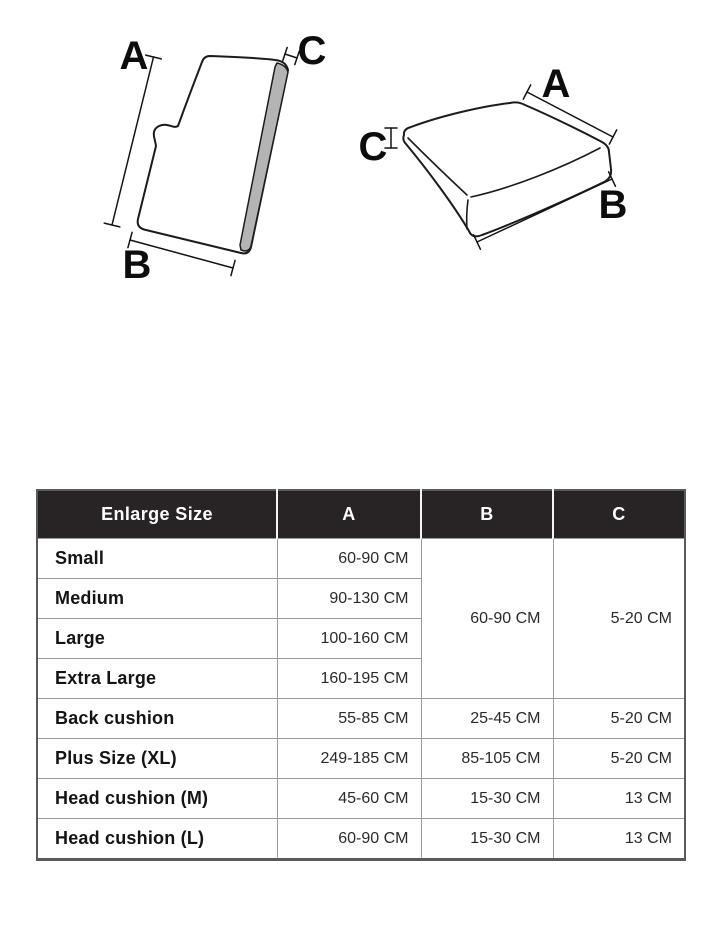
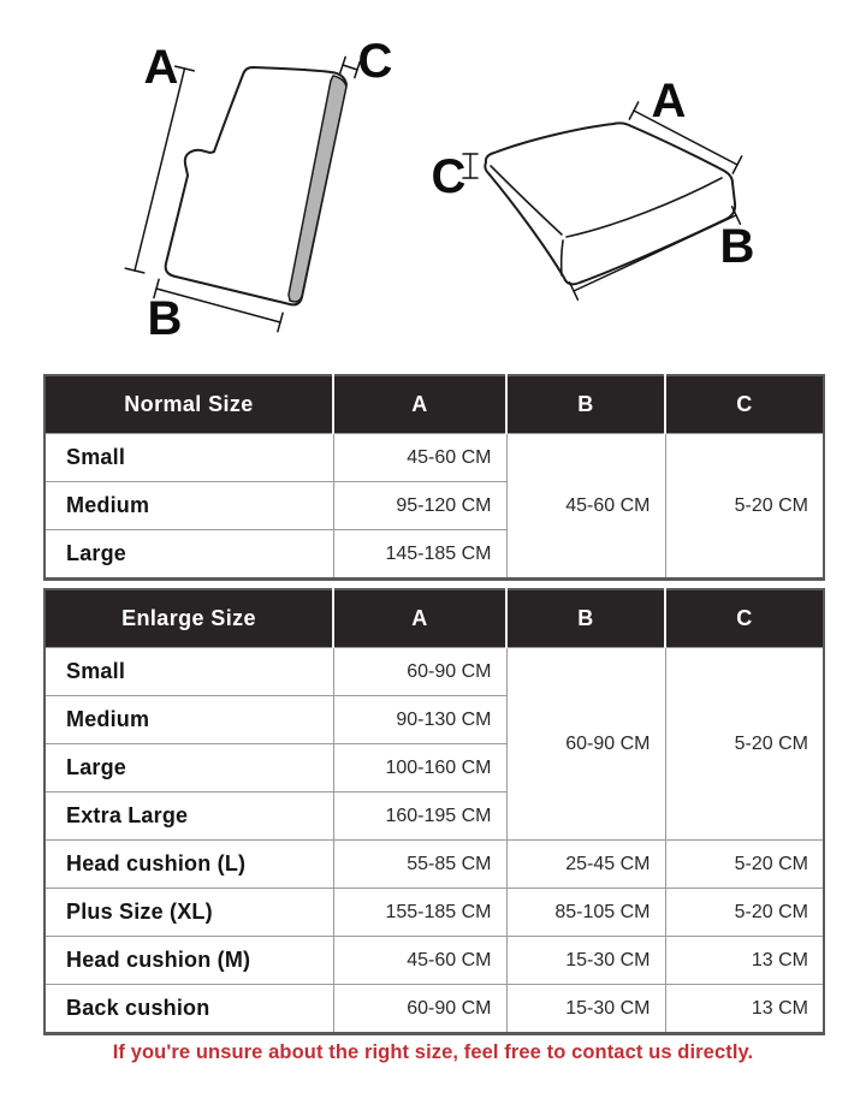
  A
  B
  C
  A
  B
  C
+ Normal Size	A	B	C
+ Small	45-60 CM	45-60 CM	5-20 CM
+ Medium	95-120 CM
+ Large	145-185 CM
  Enlarge Size	A	B	C
  Small	60-90 CM	60-90 CM	5-20 CM
  Medium	90-130 CM
  Large	100-160 CM
  Extra Large	160-195 CM
- Back cushion	55-85 CM	25-45 CM	5-20 CM
+ Head cushion (L)	55-85 CM	25-45 CM	5-20 CM
- Plus Size (XL)	249-185 CM	85-105 CM	5-20 CM
+ Plus Size (XL)	155-185 CM	85-105 CM	5-20 CM
  Head cushion (M)	45-60 CM	15-30 CM	13 CM
- Head cushion (L)	60-90 CM	15-30 CM	13 CM
+ Back cushion	60-90 CM	15-30 CM	13 CM
+ If you're unsure about the right size, feel free to contact us directly.
